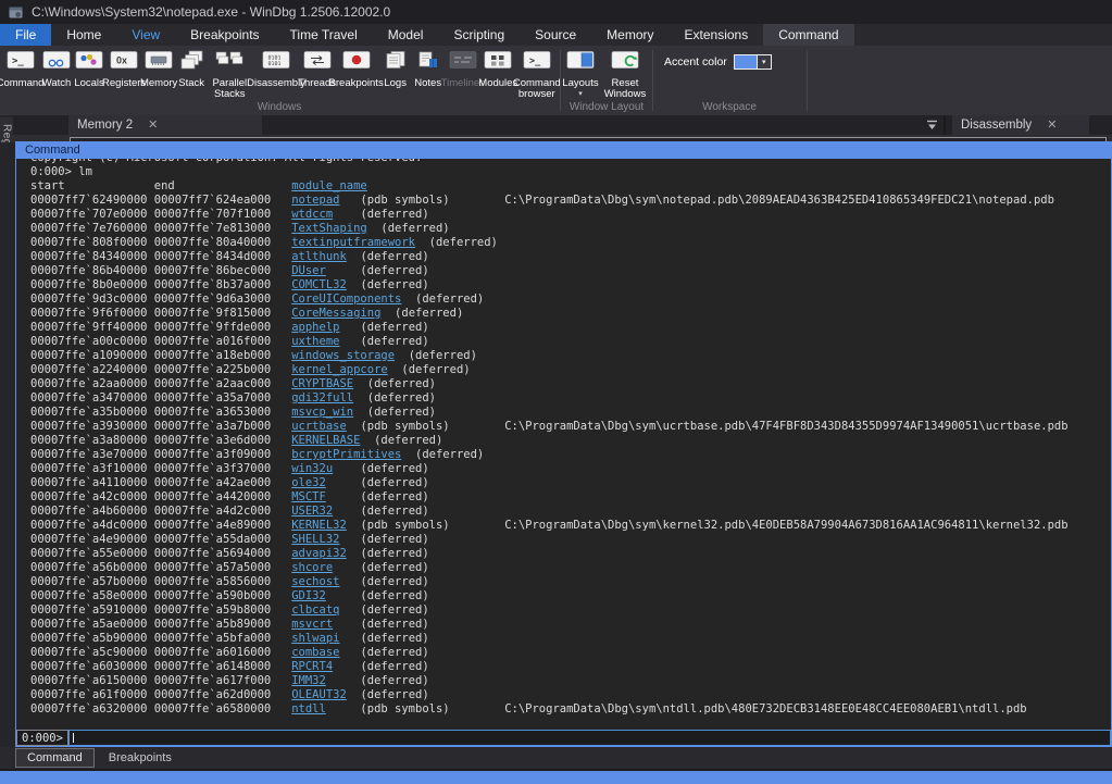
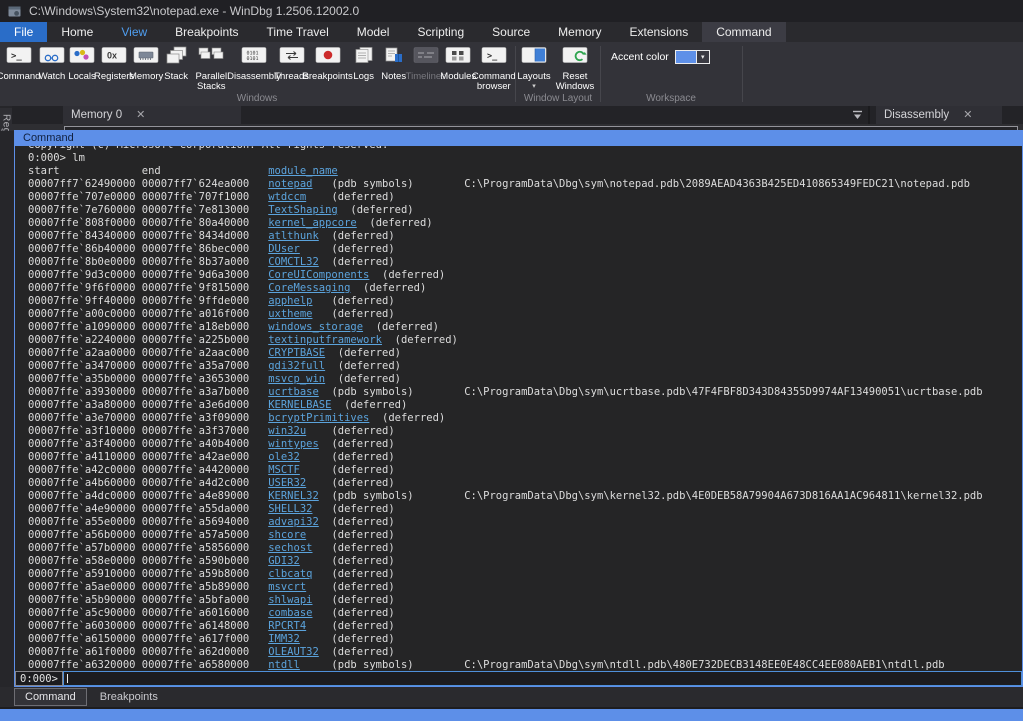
  C:\Windows\System32\notepad.exe - WinDbg 1.2506.12002.0
  File
  Home
  View
  Breakpoints
  Time Travel
  Model
  Scripting
  Source
  Memory
  Extensions
  Command
  >_
  Command
  Watch
  Locals
  0x
  Registers
  Memory
  Stack
  Parallel Stacks
  Disassembly
  Threads
  Breakpoints
  Logs
  Notes
  Timelines
  Modules
  >_
  Command browser
  Windows
  Layouts
  Reset Windows
  Window Layout
  Accent color
  Workspace
- Memory 2
+ Memory 0
  ✕
  Disassembly
  ✕
  Command
  0:000> lm
  start end module_name
  00007ff7`62490000 00007ff7`624ea000 notepad (pdb symbols) C:\ProgramData\Dbg\sym\notepad.pdb\2089AEAD4363B425ED410865349FEDC21\notepad.pdb
  00007ffe`707e0000 00007ffe`707f1000 wtdccm (deferred)
  00007ffe`7e760000 00007ffe`7e813000 TextShaping (deferred)
- 00007ffe`808f0000 00007ffe`80a40000 textinputframework (deferred)
+ 00007ffe`808f0000 00007ffe`80a40000 kernel_appcore (deferred)
  00007ffe`84340000 00007ffe`8434d000 atlthunk (deferred)
  00007ffe`86b40000 00007ffe`86bec000 DUser (deferred)
  00007ffe`8b0e0000 00007ffe`8b37a000 COMCTL32 (deferred)
  00007ffe`9d3c0000 00007ffe`9d6a3000 CoreUIComponents (deferred)
  00007ffe`9f6f0000 00007ffe`9f815000 CoreMessaging (deferred)
  00007ffe`9ff40000 00007ffe`9ffde000 apphelp (deferred)
  00007ffe`a00c0000 00007ffe`a016f000 uxtheme (deferred)
  00007ffe`a1090000 00007ffe`a18eb000 windows_storage (deferred)
- 00007ffe`a2240000 00007ffe`a225b000 kernel_appcore (deferred)
+ 00007ffe`a2240000 00007ffe`a225b000 textinputframework (deferred)
  00007ffe`a2aa0000 00007ffe`a2aac000 CRYPTBASE (deferred)
  00007ffe`a3470000 00007ffe`a35a7000 gdi32full (deferred)
  00007ffe`a35b0000 00007ffe`a3653000 msvcp_win (deferred)
  00007ffe`a3930000 00007ffe`a3a7b000 ucrtbase (pdb symbols) C:\ProgramData\Dbg\sym\ucrtbase.pdb\47F4FBF8D343D84355D9974AF13490051\ucrtbase.pdb
  00007ffe`a3a80000 00007ffe`a3e6d000 KERNELBASE (deferred)
  00007ffe`a3e70000 00007ffe`a3f09000 bcryptPrimitives (deferred)
  00007ffe`a3f10000 00007ffe`a3f37000 win32u (deferred)
+ 00007ffe`a3f40000 00007ffe`a40b4000 wintypes (deferred)
  00007ffe`a4110000 00007ffe`a42ae000 ole32 (deferred)
  00007ffe`a42c0000 00007ffe`a4420000 MSCTF (deferred)
  00007ffe`a4b60000 00007ffe`a4d2c000 USER32 (deferred)
  00007ffe`a4dc0000 00007ffe`a4e89000 KERNEL32 (pdb symbols) C:\ProgramData\Dbg\sym\kernel32.pdb\4E0DEB58A79904A673D816AA1AC964811\kernel32.pdb
  00007ffe`a4e90000 00007ffe`a55da000 SHELL32 (deferred)
  00007ffe`a55e0000 00007ffe`a5694000 advapi32 (deferred)
  00007ffe`a56b0000 00007ffe`a57a5000 shcore (deferred)
  00007ffe`a57b0000 00007ffe`a5856000 sechost (deferred)
  00007ffe`a58e0000 00007ffe`a590b000 GDI32 (deferred)
  00007ffe`a5910000 00007ffe`a59b8000 clbcatq (deferred)
  00007ffe`a5ae0000 00007ffe`a5b89000 msvcrt (deferred)
  00007ffe`a5b90000 00007ffe`a5bfa000 shlwapi (deferred)
  00007ffe`a5c90000 00007ffe`a6016000 combase (deferred)
  00007ffe`a6030000 00007ffe`a6148000 RPCRT4 (deferred)
  00007ffe`a6150000 00007ffe`a617f000 IMM32 (deferred)
  00007ffe`a61f0000 00007ffe`a62d0000 OLEAUT32 (deferred)
  00007ffe`a6320000 00007ffe`a6580000 ntdll (pdb symbols) C:\ProgramData\Dbg\sym\ntdll.pdb\480E732DECB3148EE0E48CC4EE080AEB1\ntdll.pdb
  0:000>
  Command
  Breakpoints
